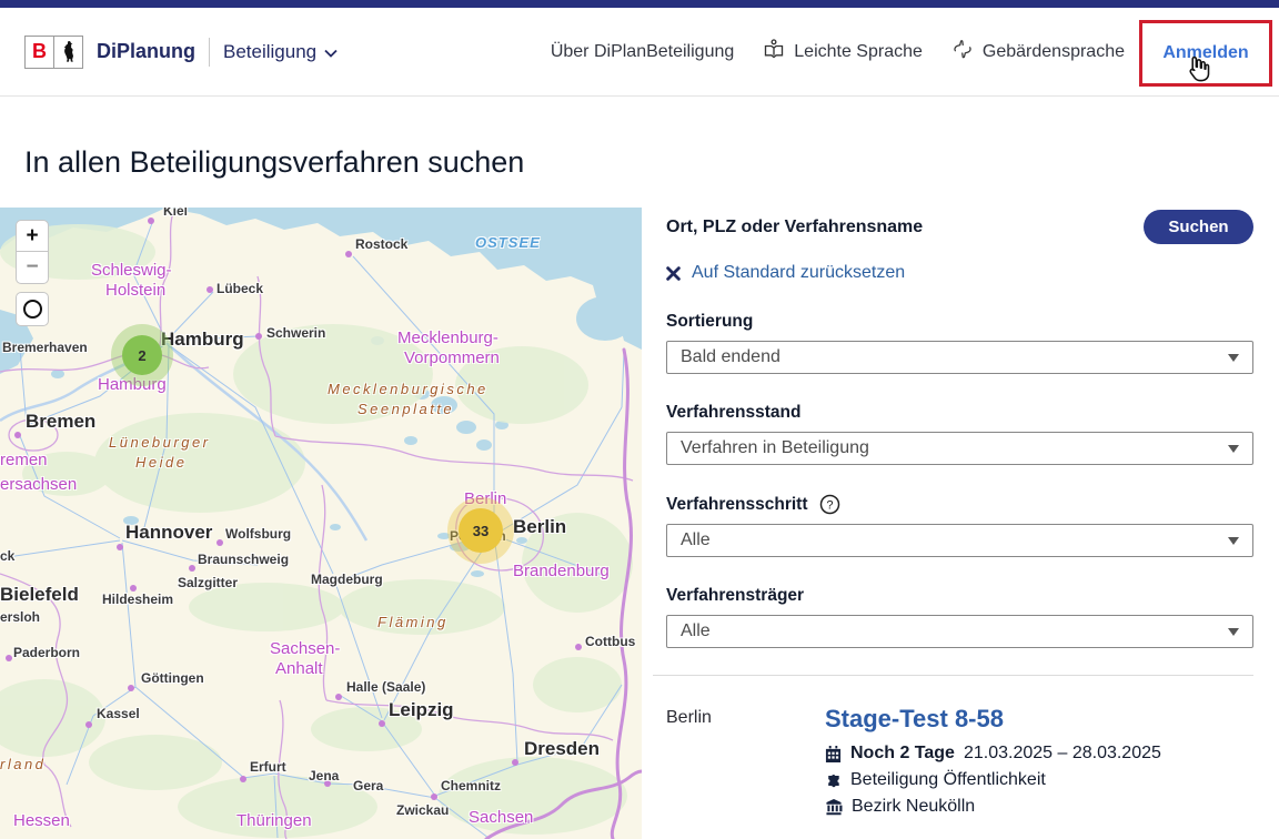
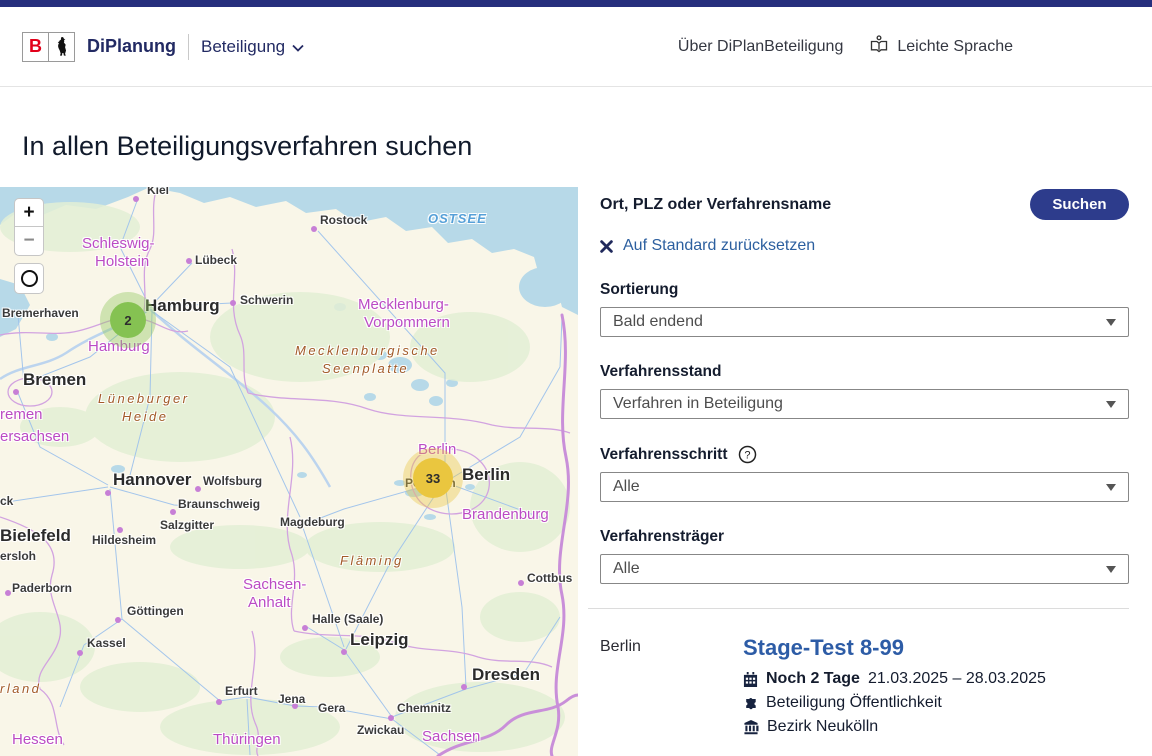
  B
  DiPlanung
  Beteiligung
  Über DiPlanBeteiligung
  Leichte Sprache
- Gebärdensprache
- Anmelden
  In allen Beteiligungsverfahren suchen
  +
  −
  Kiel
  Rostock
  OSTSEE
  Lübeck
  Schleswig-
  Holstein
  Schwerin
  Bremerhaven
  Hamburg
  Hamburg
  Mecklenburg-
  Vorpommern
  Mecklenburgische
  Seenplatte
  Bremen
  remen
  ersachsen
  Lüneburger
  Heide
  Berlin
  Hannover
  Wolfsburg
  Berlin
  Braunschweig
  Brandenburg
  Salzgitter
  Magdeburg
  Bielefeld
  Hildesheim
  ck
  ersloh
  Fläming
  Cottbus
  Sachsen-
  Anhalt
  Paderborn
  Göttingen
  Halle (Saale)
  Leipzig
  Kassel
  Dresden
  rland
  Erfurt
  Jena
  Gera
  Chemnitz
  Zwickau
  Hessen
  Thüringen
  Sachsen
  2
  33
  Ort, PLZ oder Verfahrensname
  Suchen
  Auf Standard zurücksetzen
  Sortierung
  Bald endend
  Verfahrensstand
  Verfahren in Beteiligung
  Verfahrensschritt
  ?
  Alle
  Verfahrensträger
  Alle
  Berlin
- Stage-Test 8-58
+ Stage-Test 8-99
  Noch 2 Tage
  21.03.2025 – 28.03.2025
  Beteiligung Öffentlichkeit
  Bezirk Neukölln
